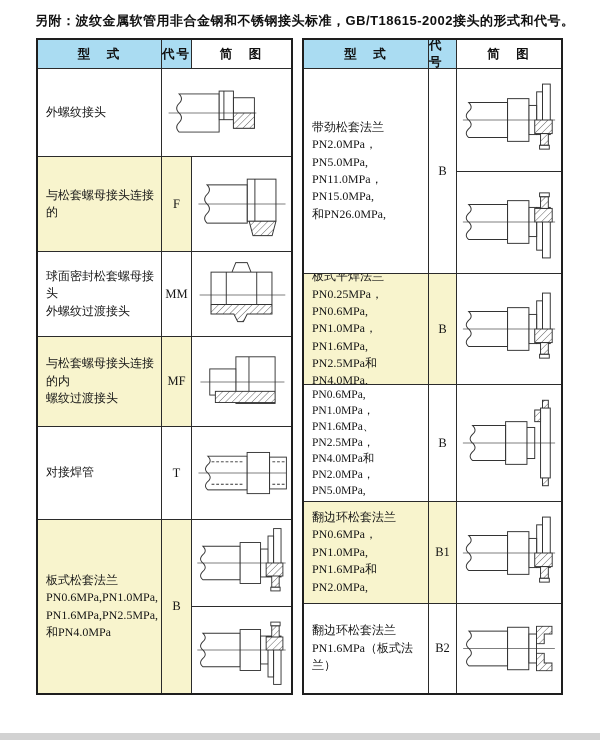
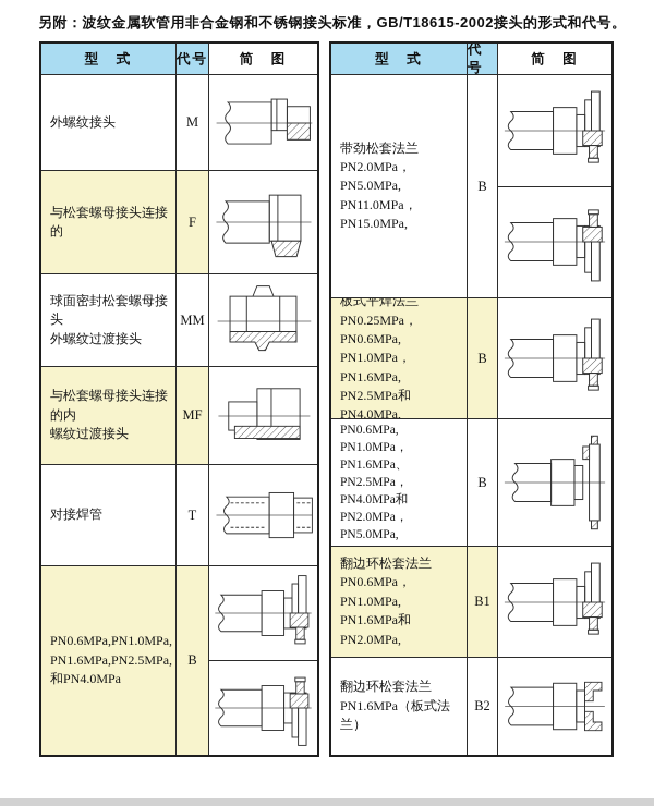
  另附：波纹金属软管用非合金钢和不锈钢接头标准，GB/T18615-2002接头的形式和代号。
  型 式
  代号
  简 图
  外螺纹接头
+ M
  与松套螺母接头连接的
  F
  球面密封松套螺母接头
  外螺纹过渡接头
  MM
  与松套螺母接头连接的内
  螺纹过渡接头
  MF
  对接焊管
  T
- 板式松套法兰
  PN0.6MPa,PN1.0MPa,
  PN1.6MPa,PN2.5MPa,
  和PN4.0MPa
  B
  型 式
  代号
  简 图
  带劲松套法兰
  PN2.0MPa，PN5.0MPa,
  PN11.0MPa，PN15.0MPa,
- 和PN26.0MPa,
  B
  板式平焊法兰
  PN0.25MPa，PN0.6MPa,
  PN1.0MPa，PN1.6MPa,
  PN2.5MPa和PN4.0MPa,
  B
  PN1.0MPa，PN1.6MPa、
  PN2.5MPa，PN4.0MPa和
  PN2.0MPa，PN5.0MPa,
  B
  翻边环松套法兰
  PN0.6MPa，PN1.0MPa,
  PN1.6MPa和PN2.0MPa,
  B1
  翻边环松套法兰
  PN1.6MPa（板式法兰）
  B2
